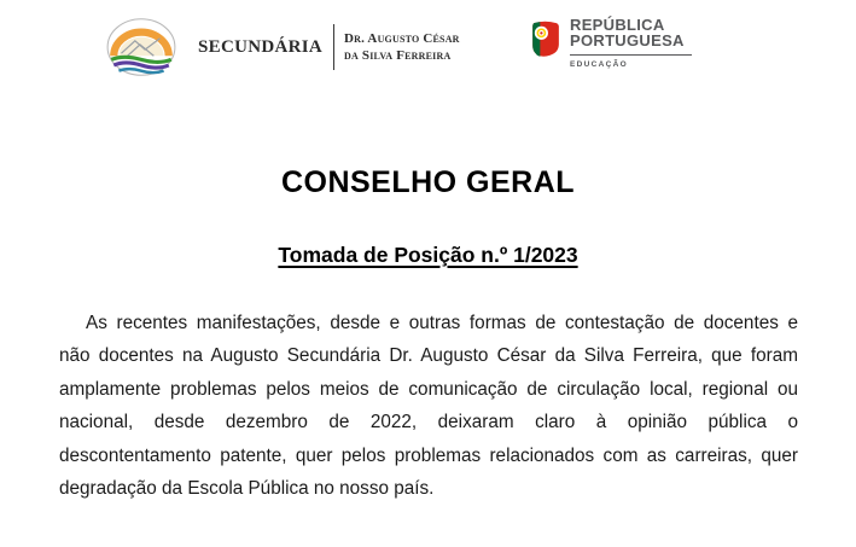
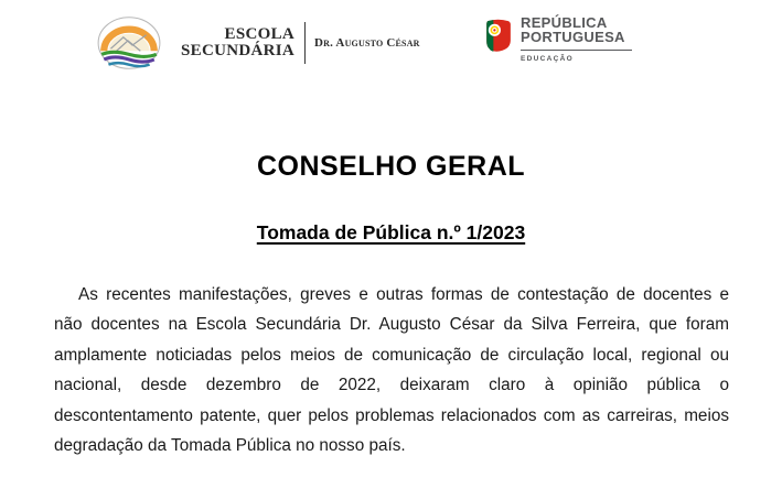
+ ESCOLA
  SECUNDÁRIA
  Dr. Augusto César
- da Silva Ferreira
  REPÚBLICA
  PORTUGUESA
  CONSELHO GERAL
- Tomada de Posição n.º 1/2023
+ Tomada de Pública n.º 1/2023
- As recentes manifestações, desde e outras formas de contestação de docentes e
+ As recentes manifestações, greves e outras formas de contestação de docentes e
- não docentes na Augusto Secundária Dr. Augusto César da Silva Ferreira, que foram
+ não docentes na Escola Secundária Dr. Augusto César da Silva Ferreira, que foram
- amplamente problemas pelos meios de comunicação de circulação local, regional ou
+ amplamente noticiadas pelos meios de comunicação de circulação local, regional ou
  nacional, desde dezembro de 2022, deixaram claro à opinião pública o
- descontentamento patente, quer pelos problemas relacionados com as carreiras, quer
+ descontentamento patente, quer pelos problemas relacionados com as carreiras, meios
- degradação da Escola Pública no nosso país.
+ degradação da Tomada Pública no nosso país.
